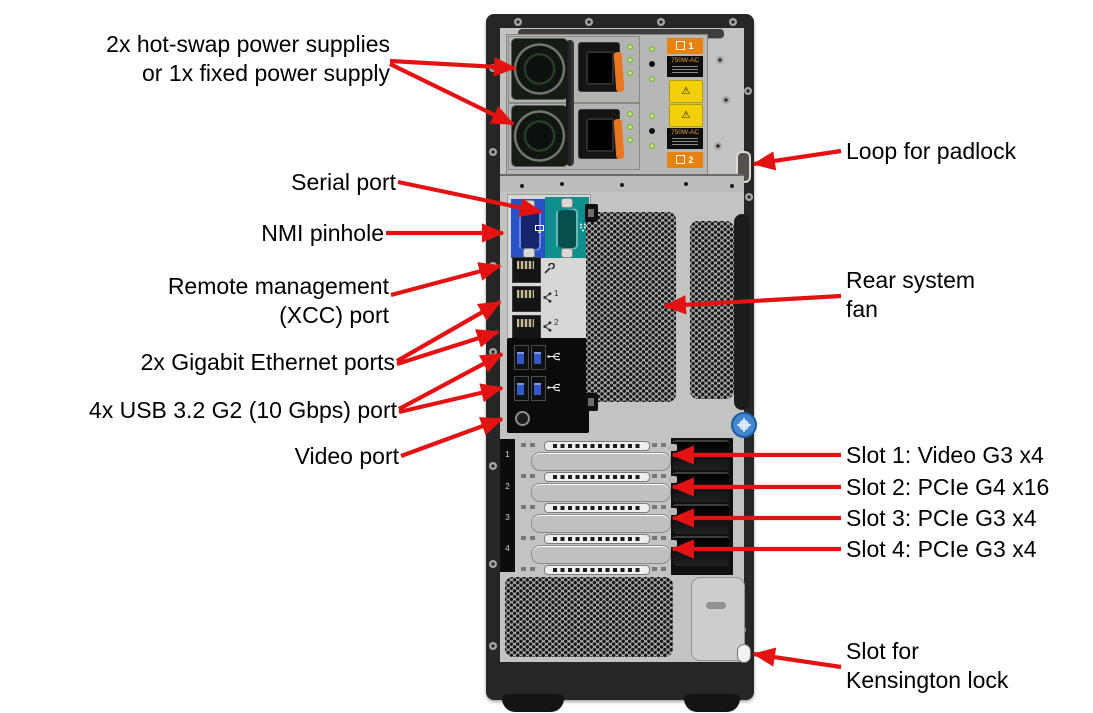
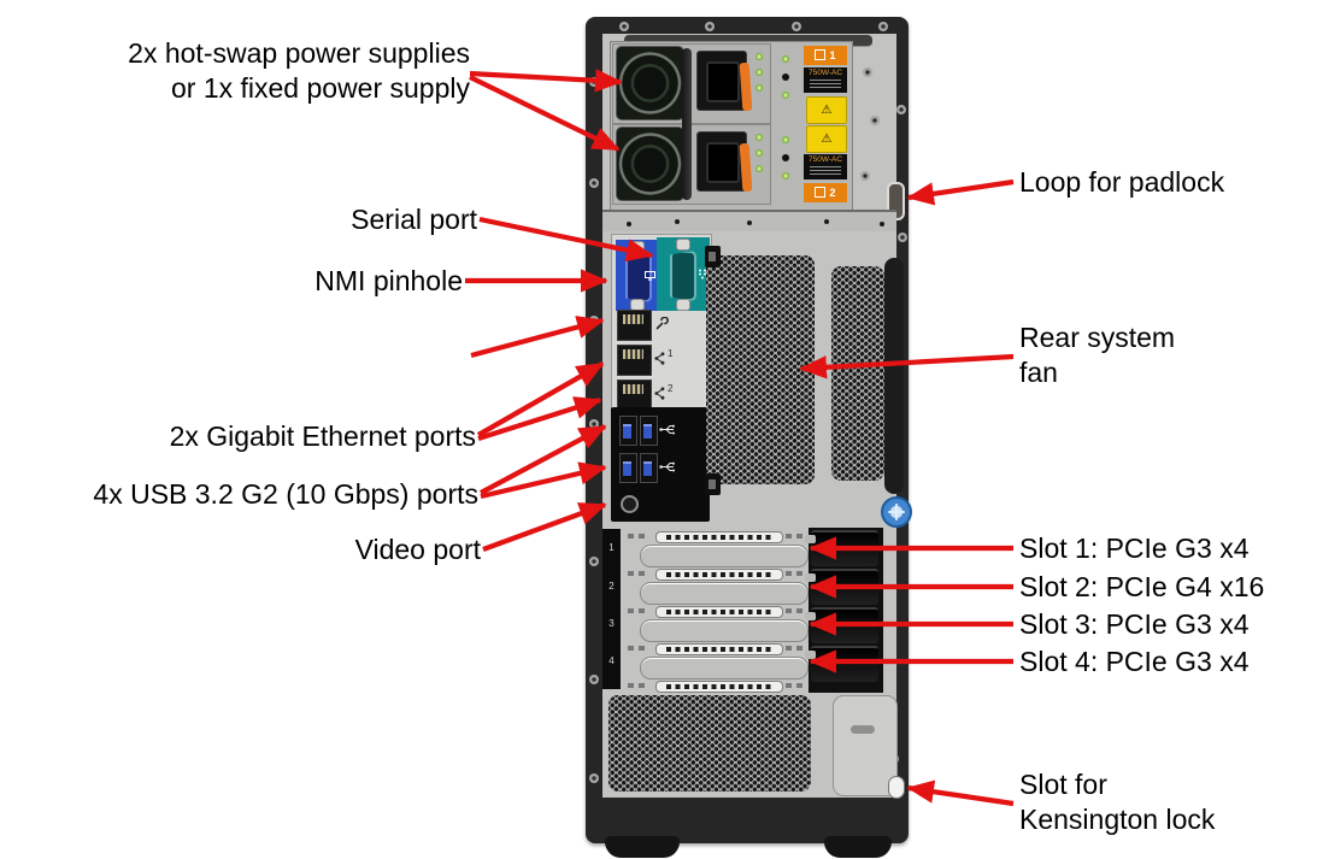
  1
  ⚠
  ⚠
  2
  1
  2
  1
  2
  3
  4
  2x hot-swap power supplies
  or 1x fixed power supply
  Serial port
  NMI pinhole
- Remote management
- (XCC) port
  2x Gigabit Ethernet ports
- 4x USB 3.2 G2 (10 Gbps) port
+ 4x USB 3.2 G2 (10 Gbps) ports
  Video port
  Loop for padlock
  Rear system
  fan
- Slot 1: Video G3 x4
+ Slot 1: PCIe G3 x4
  Slot 2: PCIe G4 x16
  Slot 3: PCIe G3 x4
  Slot 4: PCIe G3 x4
  Slot for
  Kensington lock
